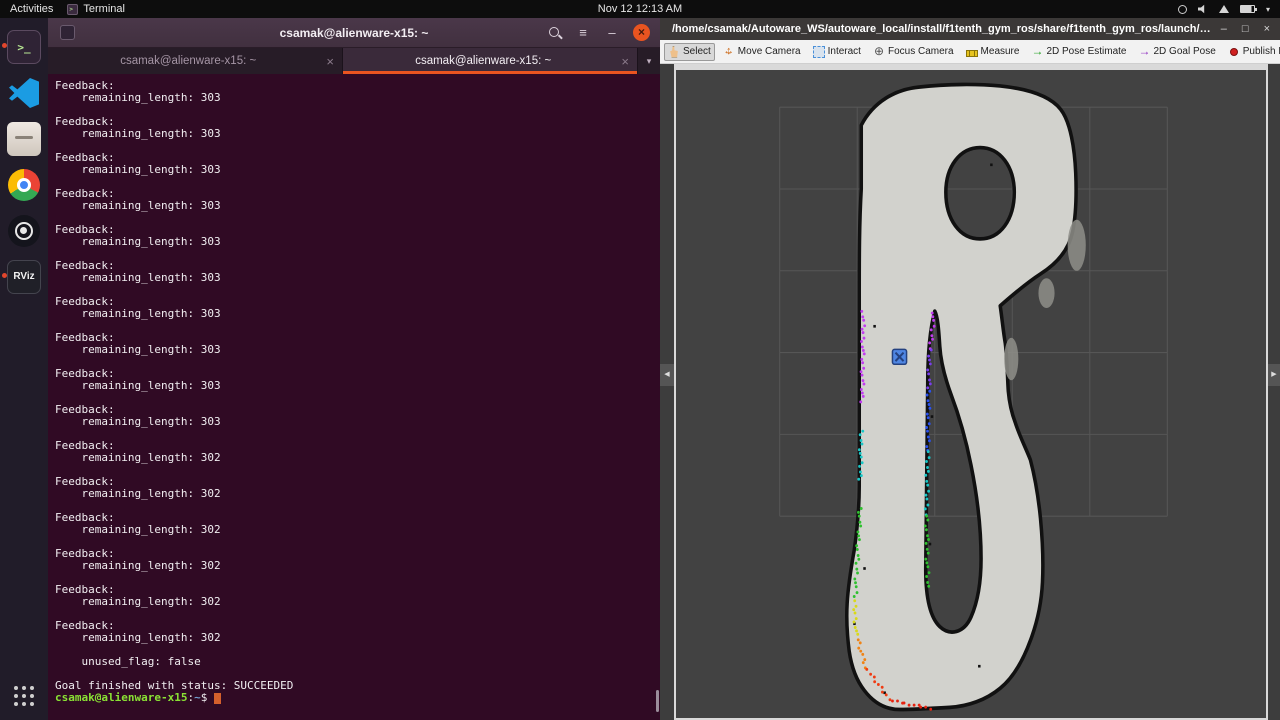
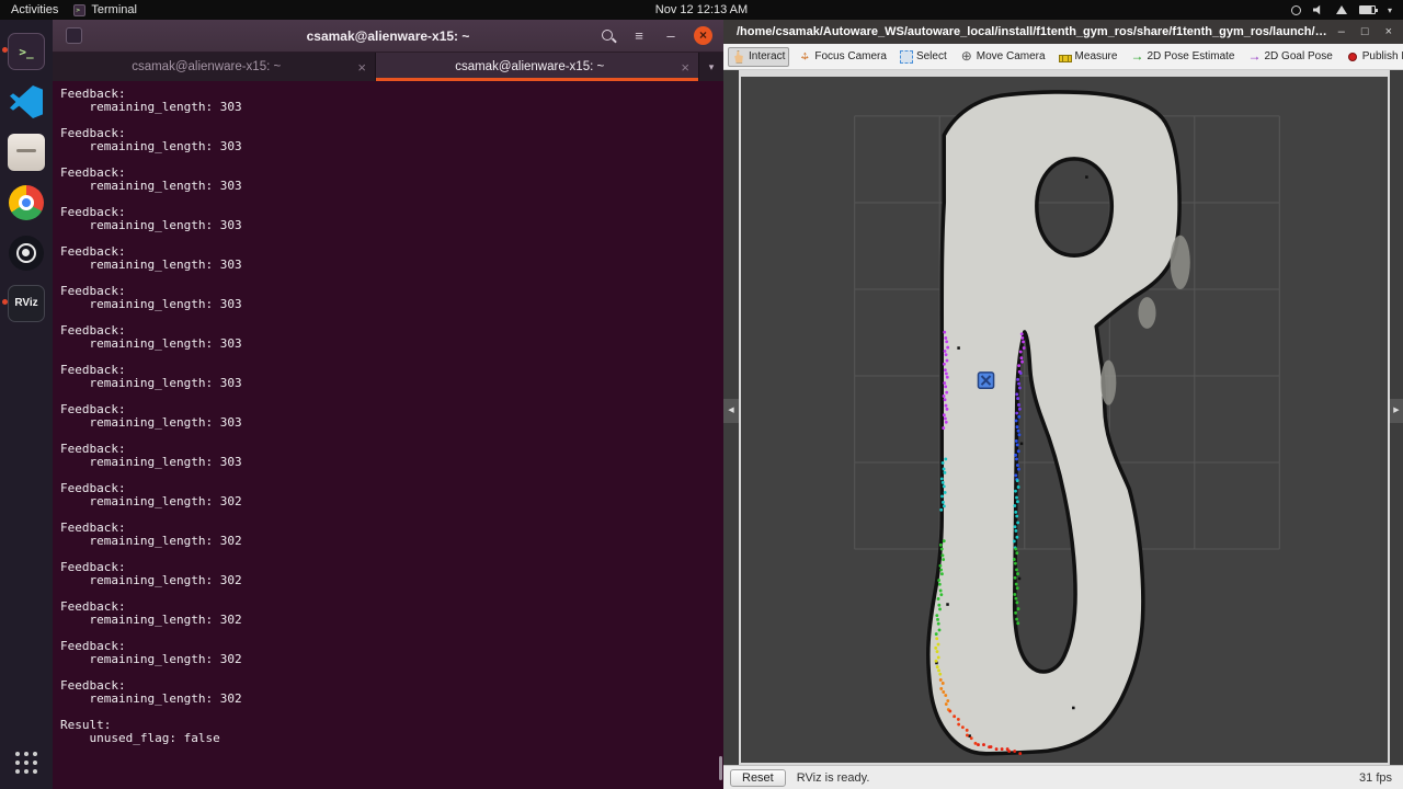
  Activities
  Terminal
  Nov 12 12:13 AM
  ▾
  >_
  RViz
  csamak@alienware-x15: ~
  ≡
  –
  ×
  csamak@alienware-x15: ~
  ×
  csamak@alienware-x15: ~
  ×
  ▾
  Feedback:
  remaining_length: 303
  Feedback:
  remaining_length: 303
  Feedback:
  remaining_length: 303
  Feedback:
  remaining_length: 303
  Feedback:
  remaining_length: 303
  Feedback:
  remaining_length: 303
  Feedback:
  remaining_length: 303
  Feedback:
  remaining_length: 303
  Feedback:
  remaining_length: 303
  Feedback:
  remaining_length: 303
  Feedback:
  remaining_length: 302
  Feedback:
  remaining_length: 302
  Feedback:
  remaining_length: 302
  Feedback:
  remaining_length: 302
  Feedback:
  remaining_length: 302
  Feedback:
  remaining_length: 302
+ Result:
  unused_flag: false
- Goal finished with status: SUCCEEDED
- csamak@alienware-x15:~$
  /home/csamak/Autoware_WS/autoware_local/install/f1tenth_gym_ros/share/f1tenth_gym_ros/launch/gy
  –
  □
  ×
- Select
+ Interact
- Move Camera
+ Focus Camera
- Interact
+ Select
- Focus Camera
+ Move Camera
  Measure
  2D Pose Estimate
  2D Goal Pose
+ Reset
+ RViz is ready.
+ 31 fps
